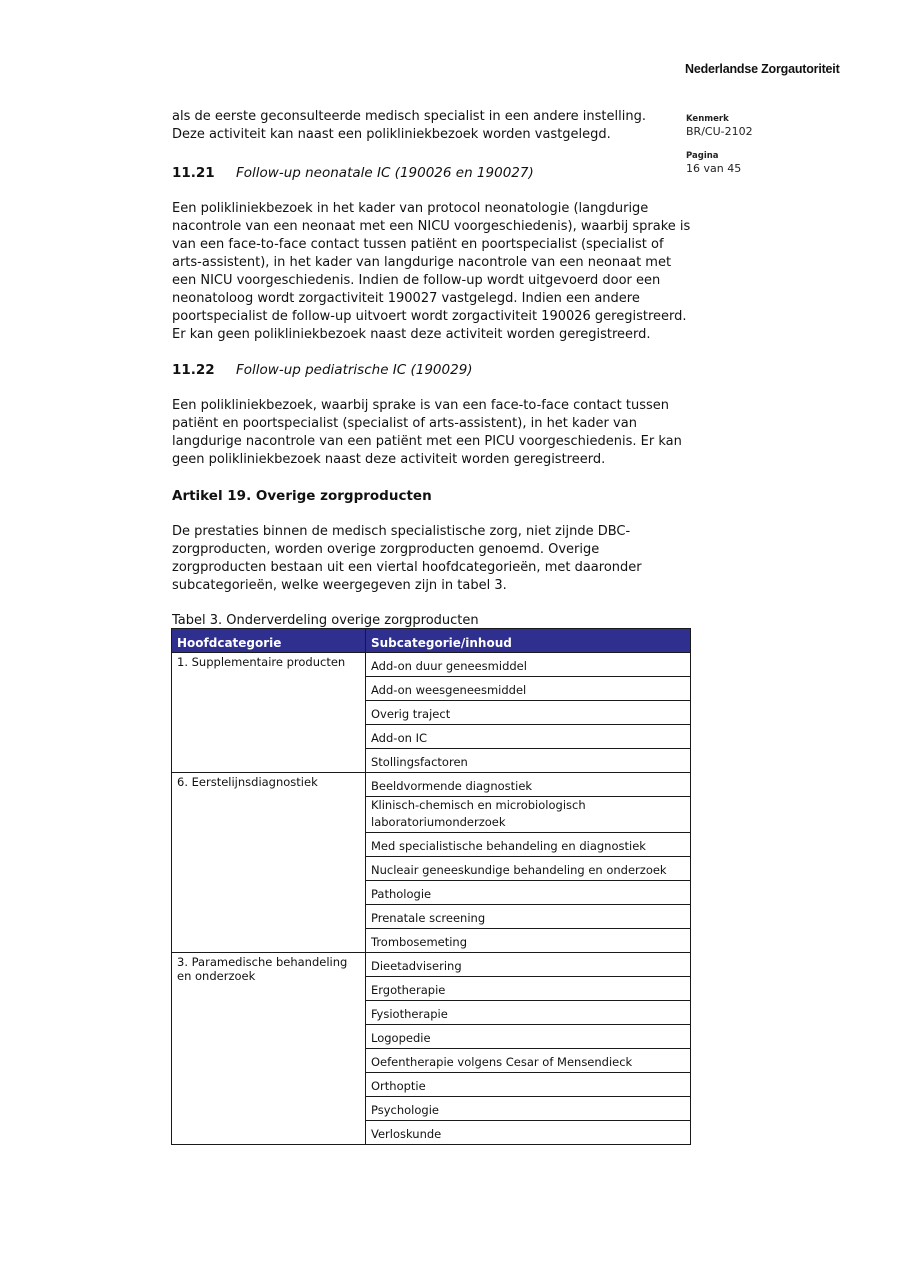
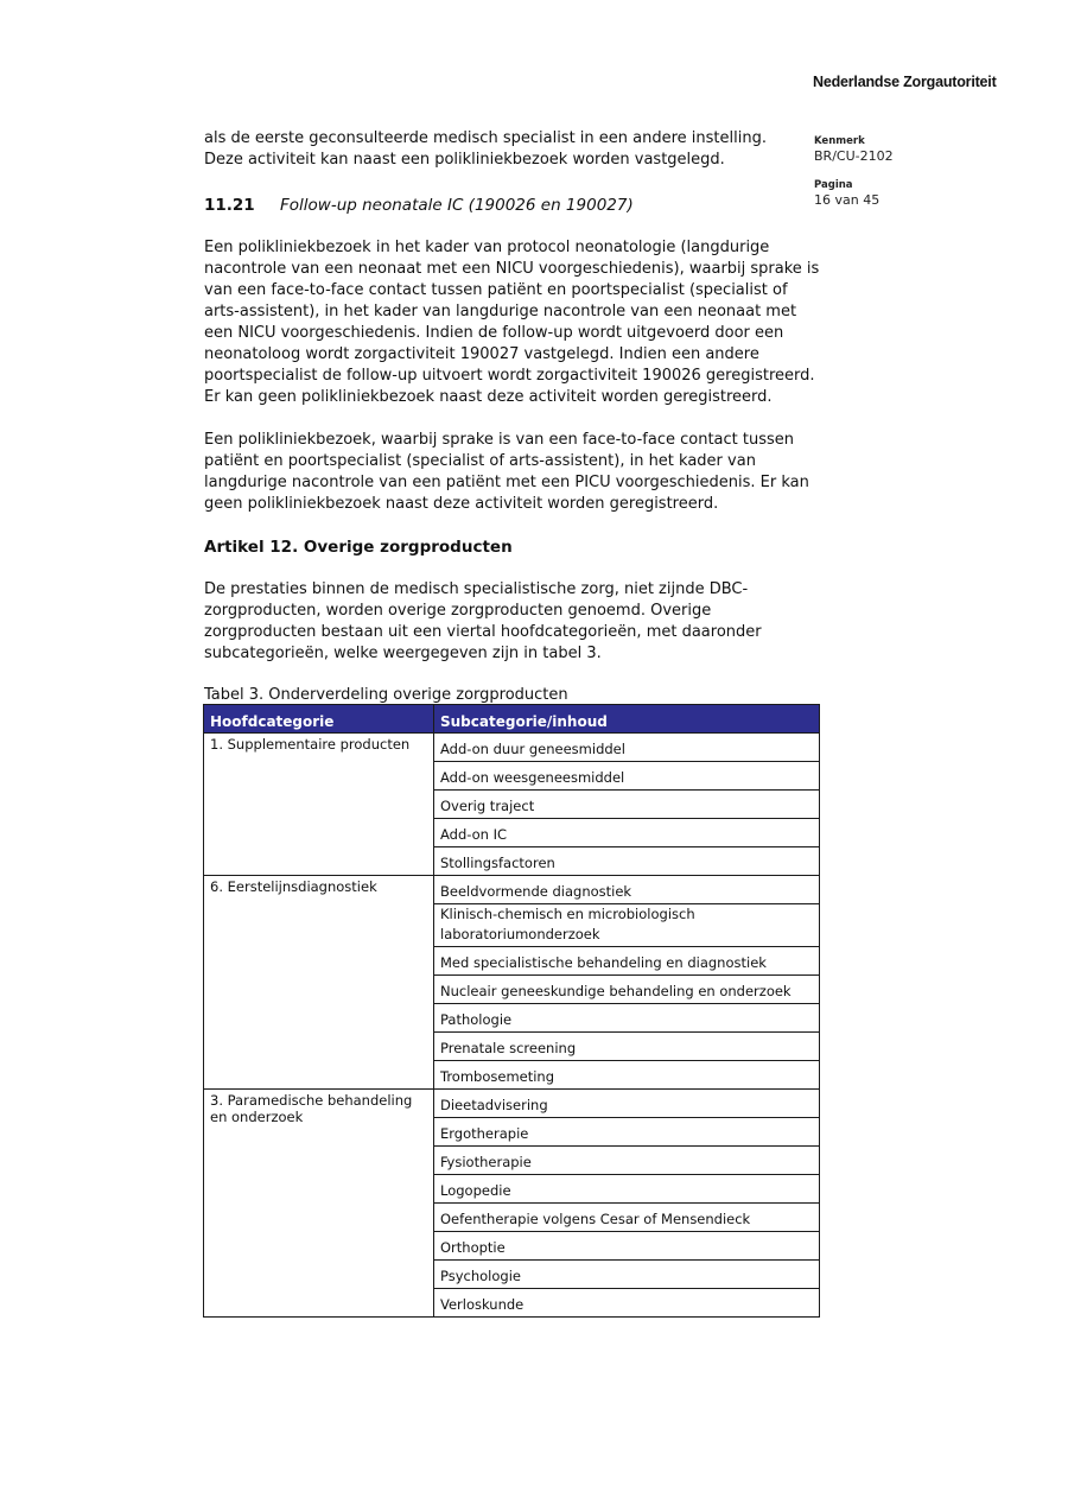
  Nederlandse Zorgautoriteit
  Kenmerk
  BR/CU-2102
  Pagina
  16 van 45
  als de eerste geconsulteerde medisch specialist in een andere instelling.
  Deze activiteit kan naast een polikliniekbezoek worden vastgelegd.
  11.21 Follow-up neonatale IC (190026 en 190027)
  Een polikliniekbezoek in het kader van protocol neonatologie (langdurige nacontrole van een neonaat met een NICU voorgeschiedenis), waarbij sprake is van een face-to-face contact tussen patiënt en poortspecialist (specialist of arts-assistent), in het kader van langdurige nacontrole van een neonaat met een NICU voorgeschiedenis. Indien de follow-up wordt uitgevoerd door een neonatoloog wordt zorgactiviteit 190027 vastgelegd. Indien een andere poortspecialist de follow-up uitvoert wordt zorgactiviteit 190026 geregistreerd. Er kan geen polikliniekbezoek naast deze activiteit worden geregistreerd.
- 11.22 Follow-up pediatrische IC (190029)
  Een polikliniekbezoek, waarbij sprake is van een face-to-face contact tussen patiënt en poortspecialist (specialist of arts-assistent), in het kader van langdurige nacontrole van een patiënt met een PICU voorgeschiedenis. Er kan geen polikliniekbezoek naast deze activiteit worden geregistreerd.
- Artikel 19. Overige zorgproducten
+ Artikel 12. Overige zorgproducten
  De prestaties binnen de medisch specialistische zorg, niet zijnde DBC-zorgproducten, worden overige zorgproducten genoemd. Overige zorgproducten bestaan uit een viertal hoofdcategorieën, met daaronder subcategorieën, welke weergegeven zijn in tabel 3.
  Tabel 3. Onderverdeling overige zorgproducten
  Hoofdcategorie	Subcategorie/inhoud
  1. Supplementaire producten	Add-on duur geneesmiddel
  Add-on weesgeneesmiddel
  Overig traject
  Add-on IC
  Stollingsfactoren
  6. Eerstelijnsdiagnostiek	Beeldvormende diagnostiek
  Klinisch-chemisch en microbiologisch laboratoriumonderzoek
  Med specialistische behandeling en diagnostiek
  Nucleair geneeskundige behandeling en onderzoek
  Pathologie
  Prenatale screening
  Trombosemeting
  3. Paramedische behandeling en onderzoek	Dieetadvisering
  Ergotherapie
  Fysiotherapie
  Logopedie
  Oefentherapie volgens Cesar of Mensendieck
  Orthoptie
  Psychologie
  Verloskunde
